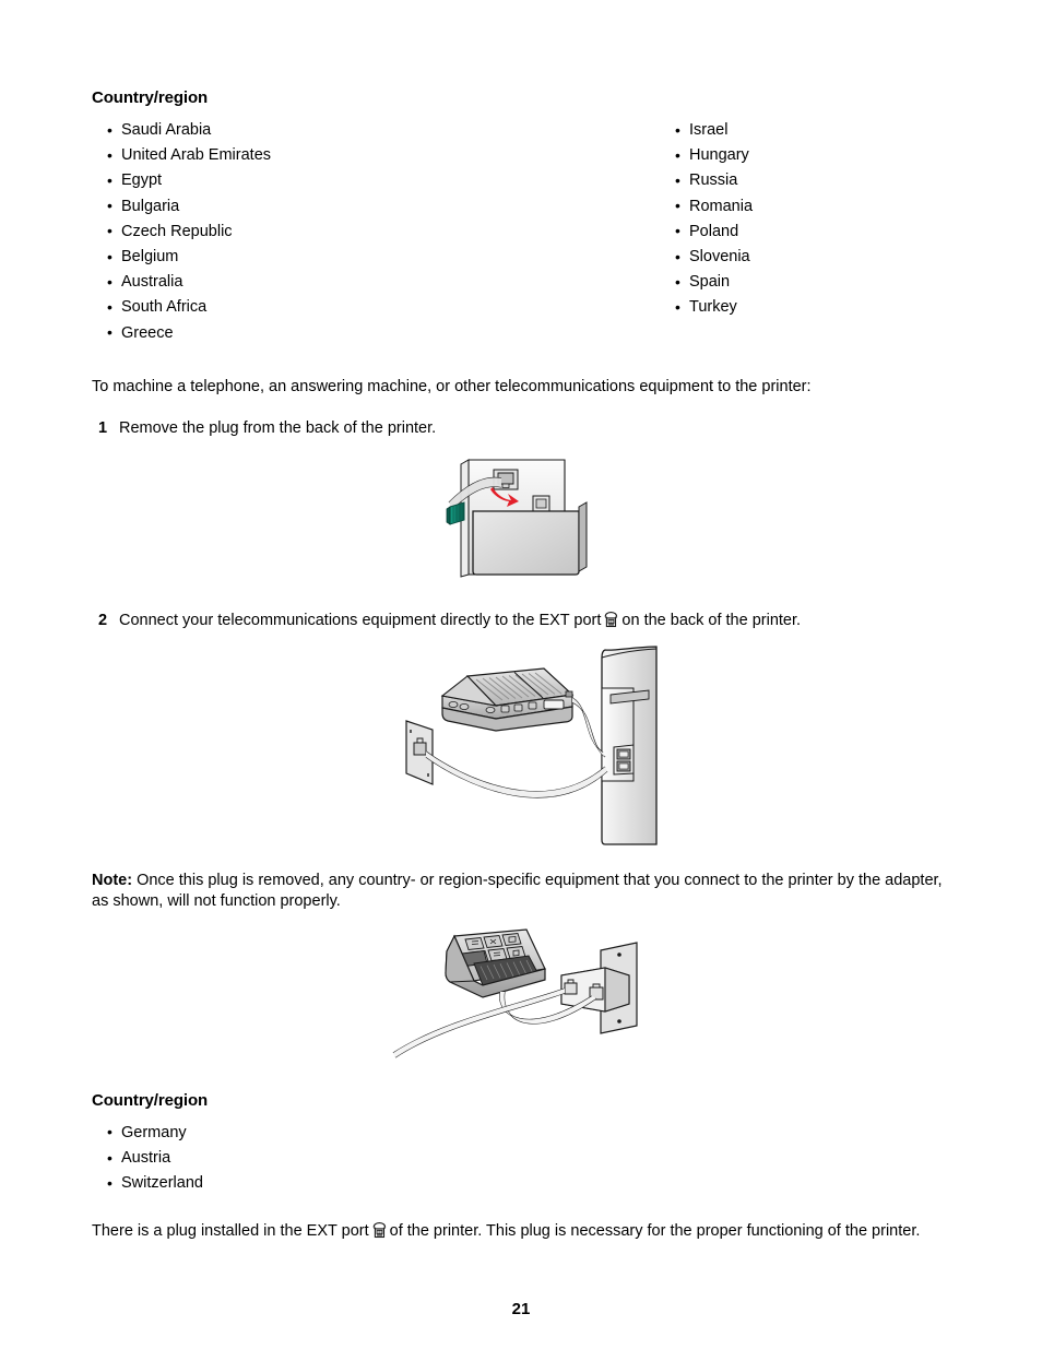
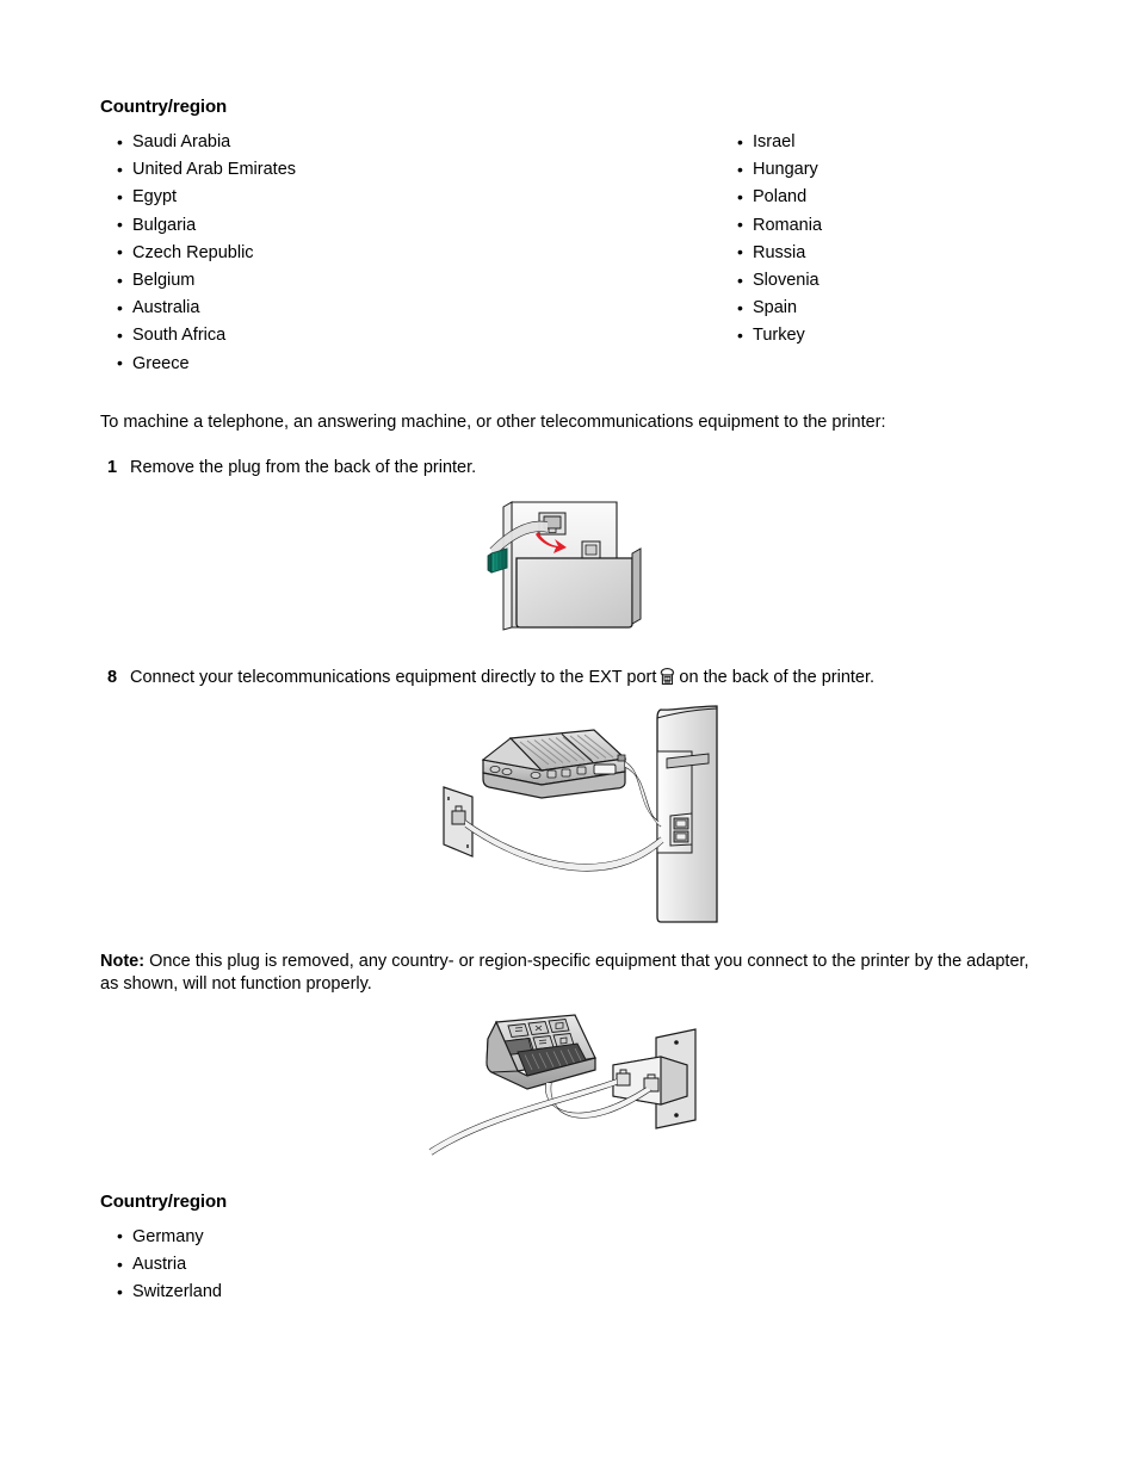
  Country/region
  Saudi Arabia
  United Arab Emirates
  Egypt
  Bulgaria
  Czech Republic
  Belgium
  Australia
  South Africa
  Greece
  Israel
  Hungary
- Russia
+ Poland
  Romania
- Poland
+ Russia
  Slovenia
  Spain
  Turkey
  To machine a telephone, an answering machine, or other telecommunications equipment to the printer:
  1
  Remove the plug from the back of the printer.
- 2
+ 8
  Connect your telecommunications equipment directly to the EXT port on the back of the printer.
  Note: Once this plug is removed, any country- or region-specific equipment that you connect to the printer by the adapter, as shown, will not function properly.
  Country/region
  Germany
  Austria
  Switzerland
- There is a plug installed in the EXT port of the printer. This plug is necessary for the proper functioning of the printer.
- 21
